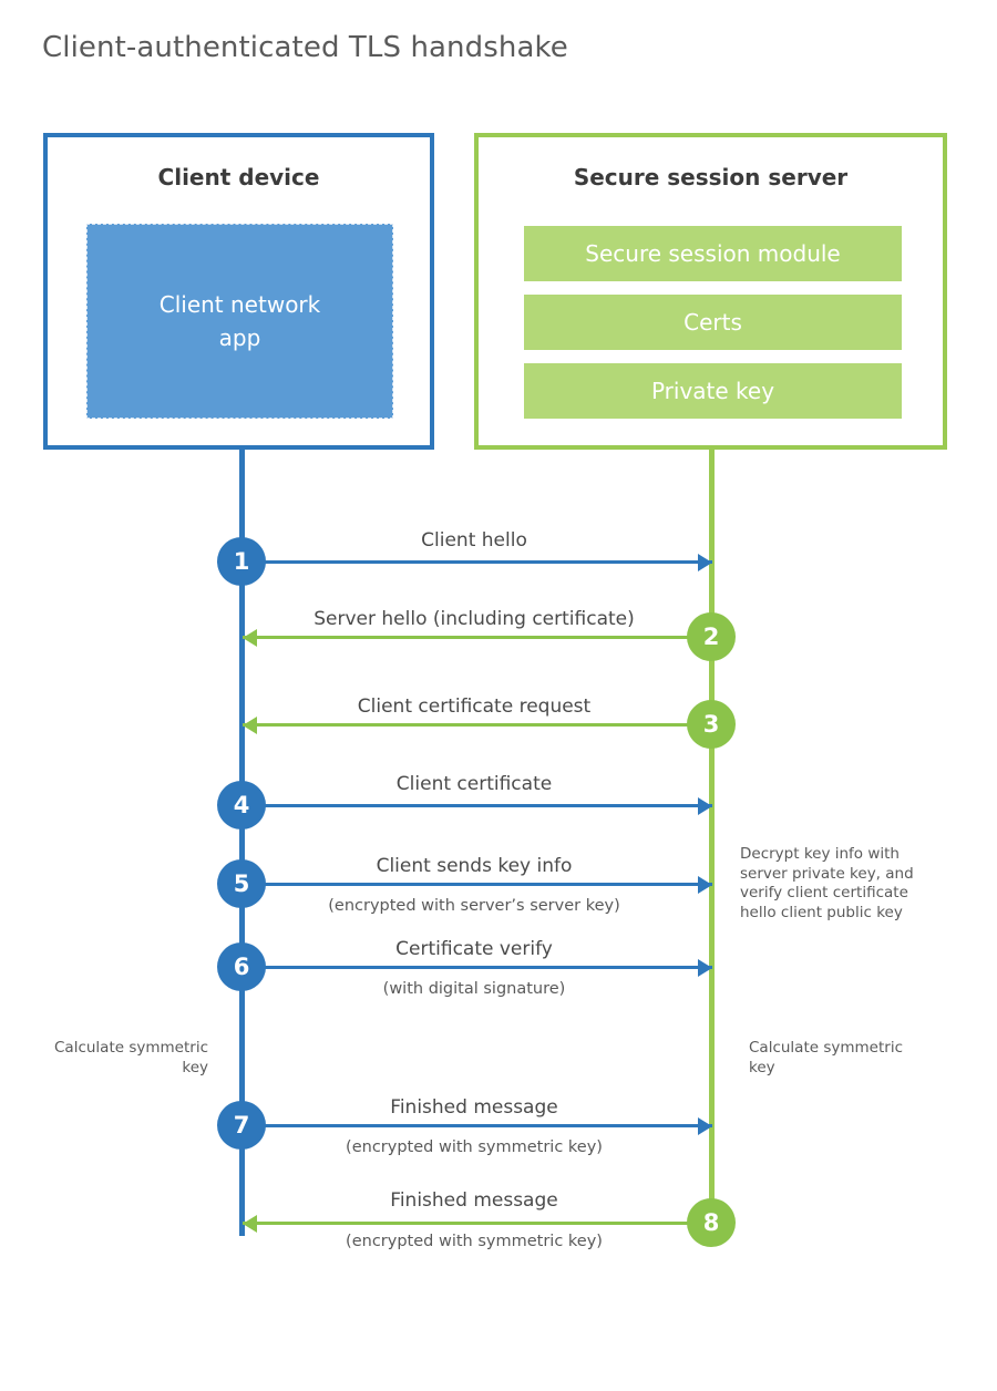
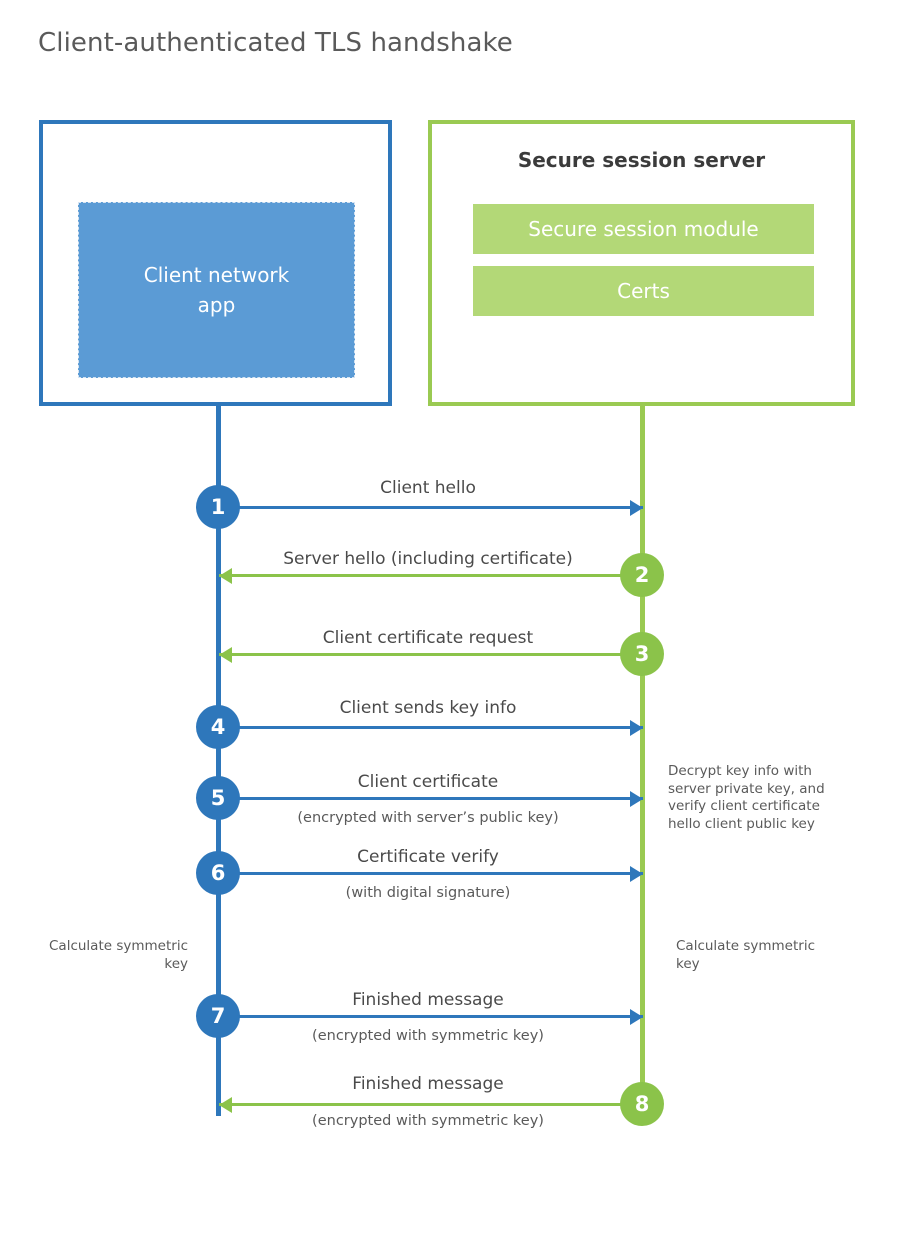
  Client-authenticated TLS handshake
- Client device
  Client network app
  Secure session server
  Secure session module
  Certs
- Private key
  Client hello
  1
  Server hello (including certificate)
  2
  Client certificate request
  3
- Client certificate
+ Client sends key info
  4
- Client sends key info
+ Client certificate
  5
- (encrypted with server’s server key)
+ (encrypted with server’s public key)
  Certificate verify
  6
  (with digital signature)
  Finished message
  7
  (encrypted with symmetric key)
  Finished message
  8
  (encrypted with symmetric key)
  Decrypt key info with server private key, and verify client certificate hello client public key
  Calculate symmetric key
  Calculate symmetric key
